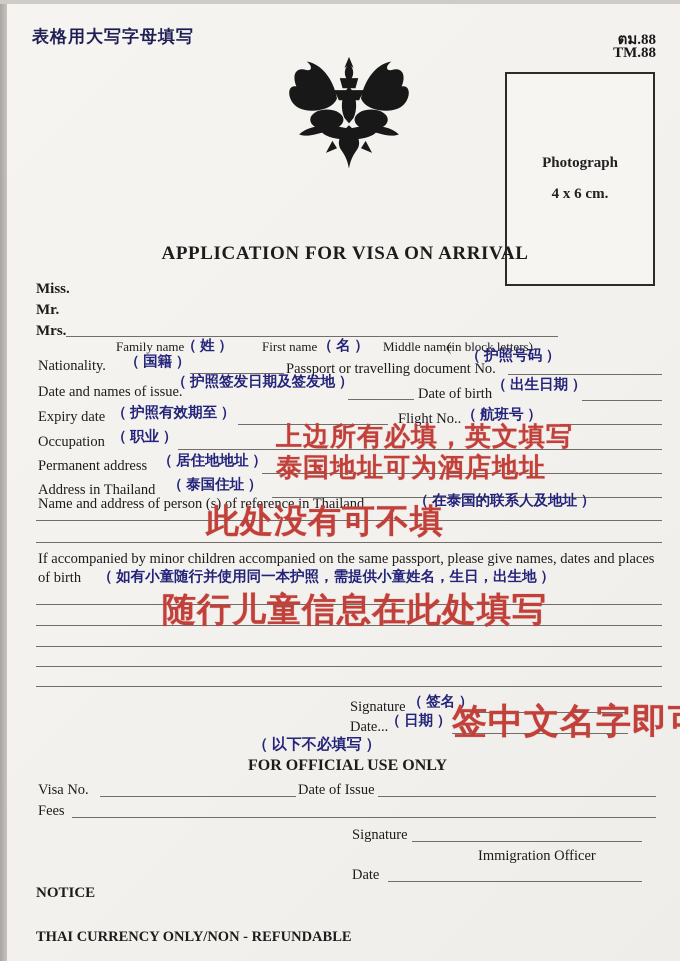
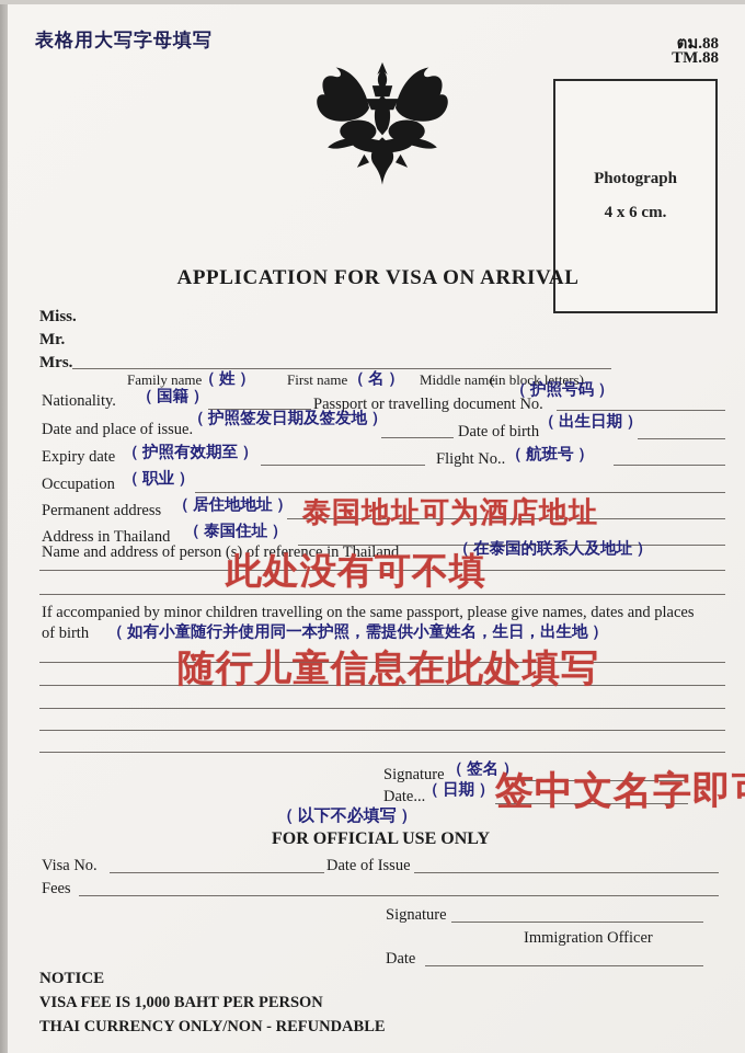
  表格用大写字母填写
  ตม.88
  TM.88
  Photograph
  4 x 6 cm.
  APPLICATION FOR VISA ON ARRIVAL
  Miss.
  Mr.
  Mrs.
  Family name
  （ 姓 ）
  First name
  （ 名 ）
  Middle name
  (in block letters)
  Nationality.
  （ 国籍 ）
  Passport or travelling document No.
  （ 护照号码 ）
- Date and names of issue.
+ Date and place of issue.
  （ 护照签发日期及签发地 ）
  Date of birth
  （ 出生日期 ）
  Expiry date
  （ 护照有效期至 ）
  Flight No..
  （ 航班号 ）
  Occupation
  （ 职业 ）
  Permanent address
  （ 居住地地址 ）
  Address in Thailand
  （ 泰国住址 ）
- 上边所有必填，英文填写
  泰国地址可为酒店地址
  Name and address of person (s) of reference in Thailand
  （ 在泰国的联系人及地址 ）
  此处没有可不填
- If accompanied by minor children accompanied on the same passport, please give names, dates and places
+ If accompanied by minor children travelling on the same passport, please give names, dates and places
  of birth
  （ 如有小童随行并使用同一本护照，需提供小童姓名，生日，出生地 ）
  随行儿童信息在此处填写
  Signature
  （ 签名 ）
  Date...
  （ 日期 ）
  签中文名字即
  （ 以下不必填写 ）
  FOR OFFICIAL USE ONLY
  Visa No.
  Date of Issue
  Fees
  Signature
  Immigration Officer
  Date
  NOTICE
+ VISA FEE IS 1,000 BAHT PER PERSON
  THAI CURRENCY ONLY/NON - REFUNDABLE
